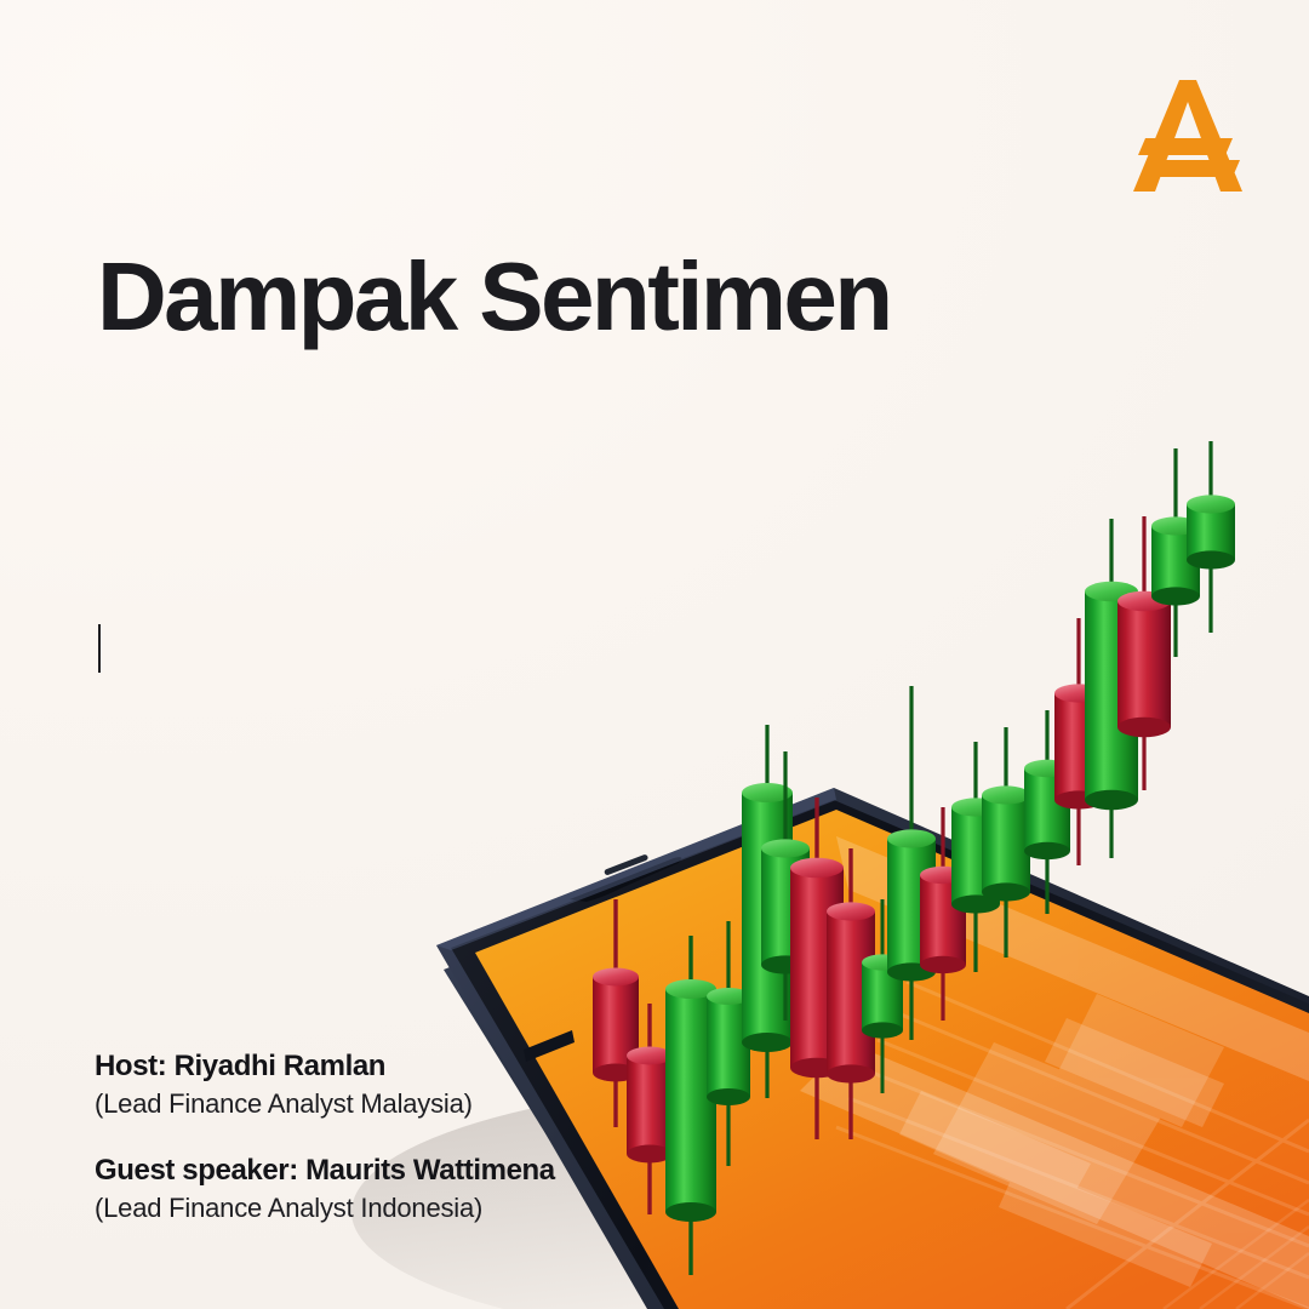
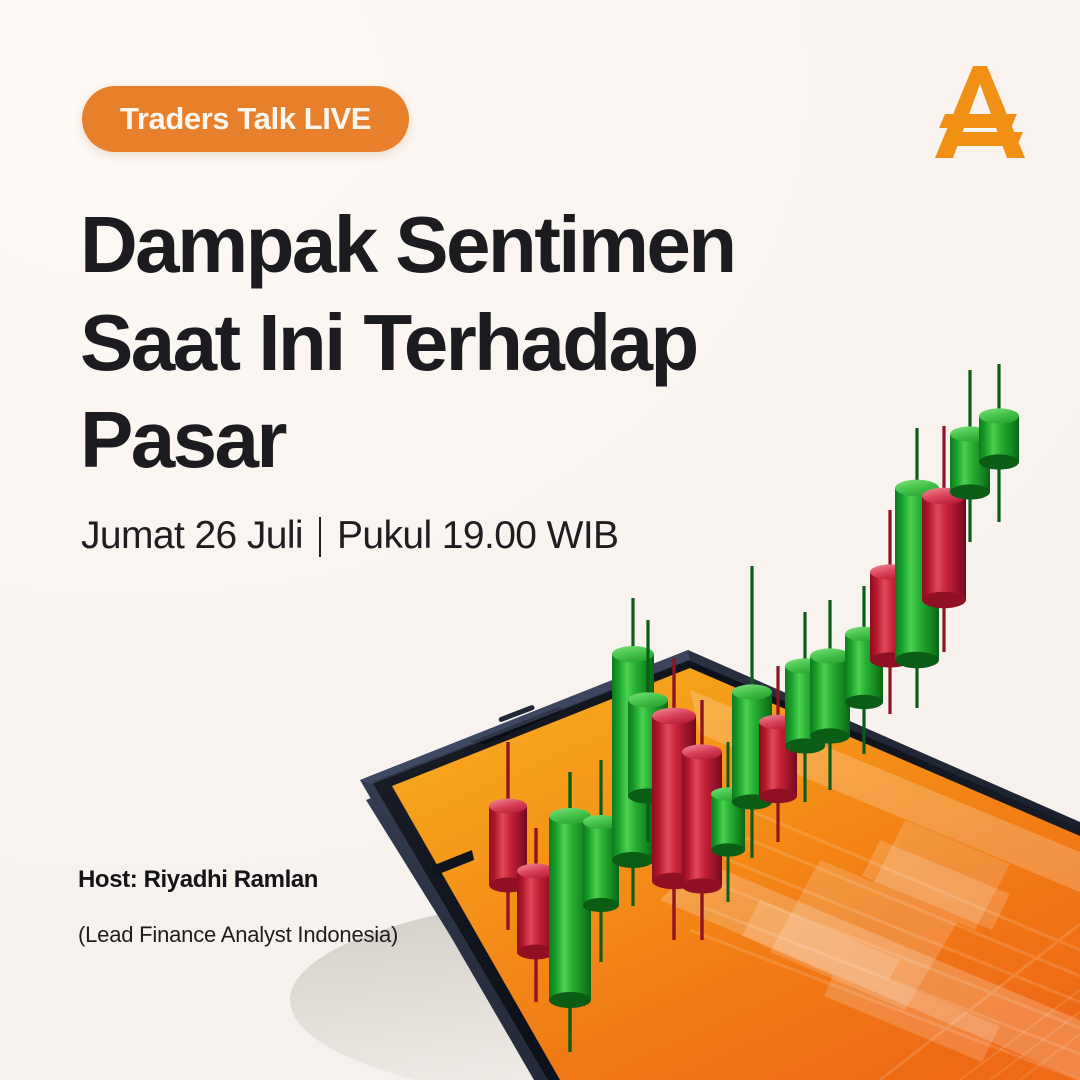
+ Traders Talk LIVE
  Dampak Sentimen
+ Saat Ini Terhadap
+ Pasar
+ Jumat 26 Juli
+ Pukul 19.00 WIB
  Host: Riyadhi Ramlan
- (Lead Finance Analyst Malaysia)
- Guest speaker: Maurits Wattimena
  (Lead Finance Analyst Indonesia)
